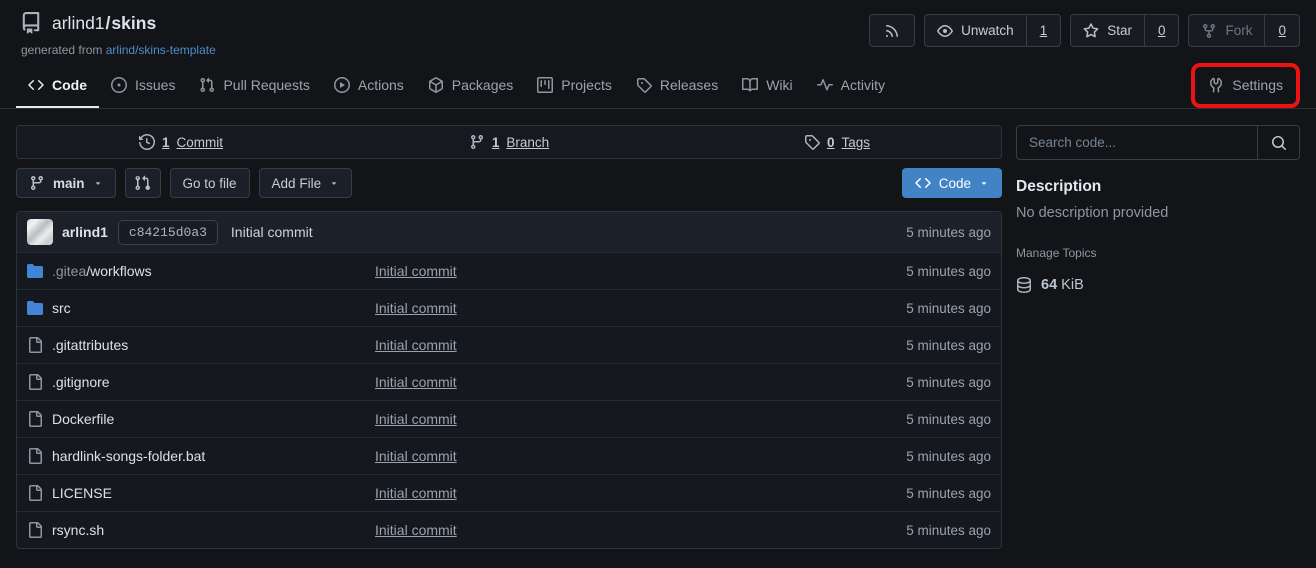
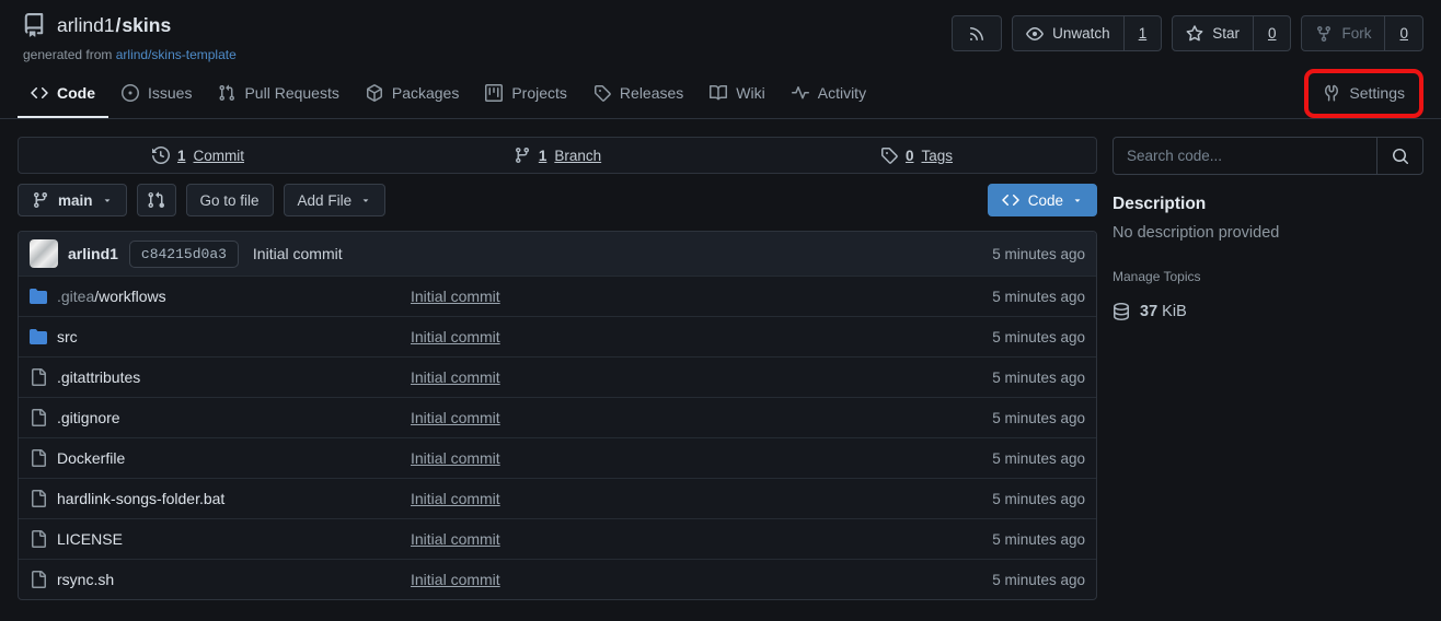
  arlind1/skins
  generated from arlind/skins-template
  Unwatch
  1
  Star
  0
  Fork
  0
  Code
  Issues
  Pull Requests
- Actions
  Packages
  Projects
  Releases
  Wiki
  Activity
  Settings
  1
  Commit
  1
  Branch
  0
  Tags
  main
  Go to file
  Add File
  Code
  arlind1
  c84215d0a3
  Initial commit
  5 minutes ago
  .gitea/workflows
  Initial commit
  5 minutes ago
  src
  Initial commit
  5 minutes ago
  .gitattributes
  Initial commit
  5 minutes ago
  .gitignore
  Initial commit
  5 minutes ago
  Dockerfile
  Initial commit
  5 minutes ago
  hardlink-songs-folder.bat
  Initial commit
  5 minutes ago
  LICENSE
  Initial commit
  5 minutes ago
  rsync.sh
  Initial commit
  5 minutes ago
  Search code...
  Description
  No description provided
  Manage Topics
- 64 KiB
+ 37 KiB
